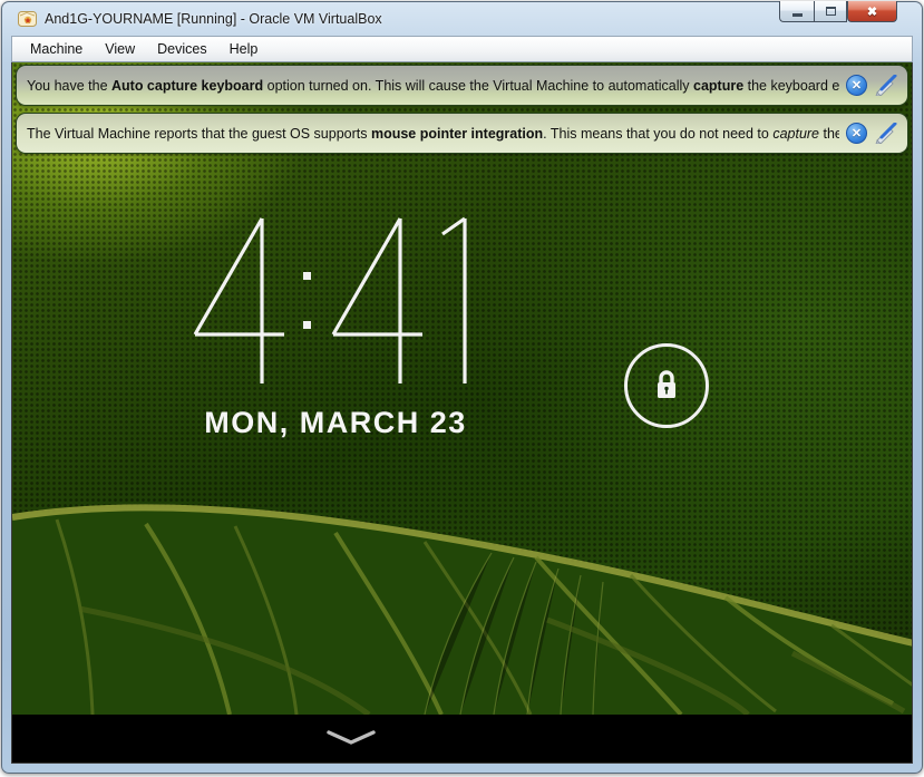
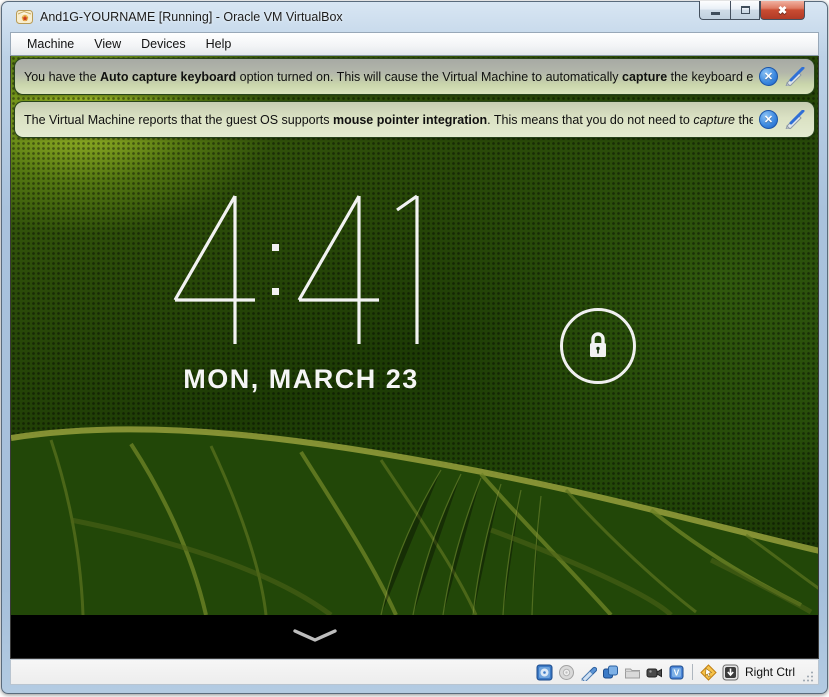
  And1G-YOURNAME [Running] - Oracle VM VirtualBox
  ✖
  Machine
  View
  Devices
  Help
  You have the Auto capture keyboard option turned on. This will cause the Virtual Machine to automatically capture the keyboard e
  ✕
  The Virtual Machine reports that the guest OS supports mouse pointer integration. This means that you do not need to capture the
  ✕
  MON, MARCH 23
+ V
+ Right Ctrl
